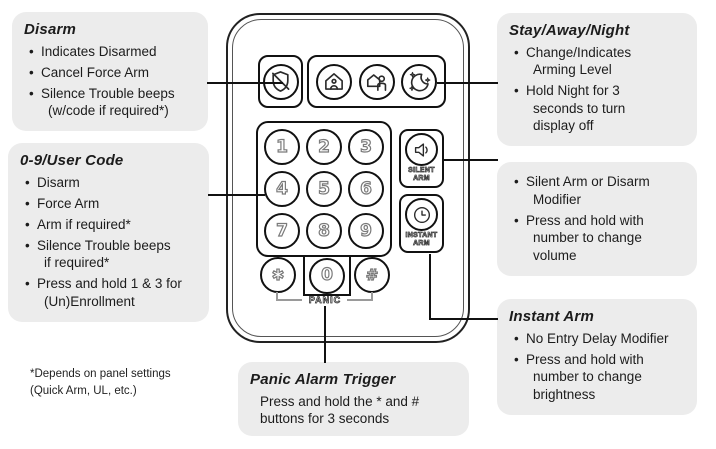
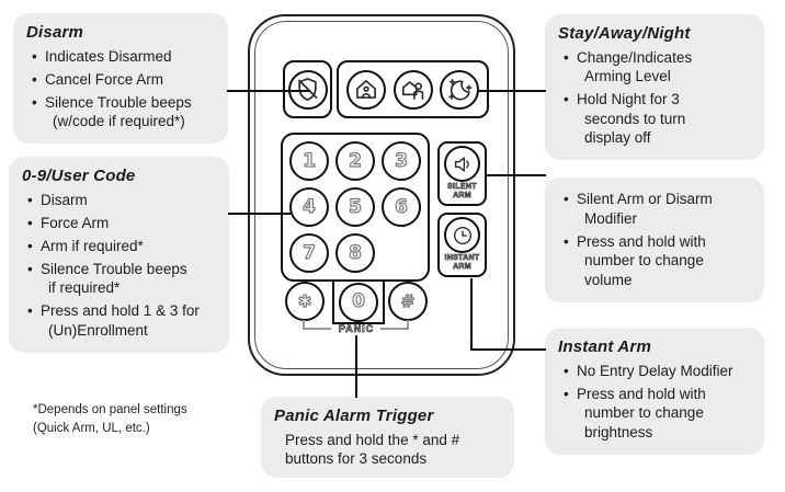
  Disarm
  Indicates Disarmed
  Cancel Force Arm
  Silence Trouble beeps
  (w/code if required*)
  0-9/User Code
  Disarm
  Force Arm
  Arm if required*
  Silence Trouble beeps
  if required*
  Press and hold 1 & 3 for
  (Un)Enrollment
  *Depends on panel settings
  (Quick Arm, UL, etc.)
  Stay/Away/Night
  Change/Indicates
  Arming Level
  Hold Night for 3
  seconds to turn
  display off
  Silent Arm or Disarm
  Modifier
  Press and hold with
  number to change
  volume
  Instant Arm
  No Entry Delay Modifier
  Press and hold with
  number to change
  brightness
  Panic Alarm Trigger
  Press and hold the * and #
  buttons for 3 seconds
  1
  2
  3
  4
  5
  6
  7
  8
- 9
  0
  ✱
  #
  PANIC
